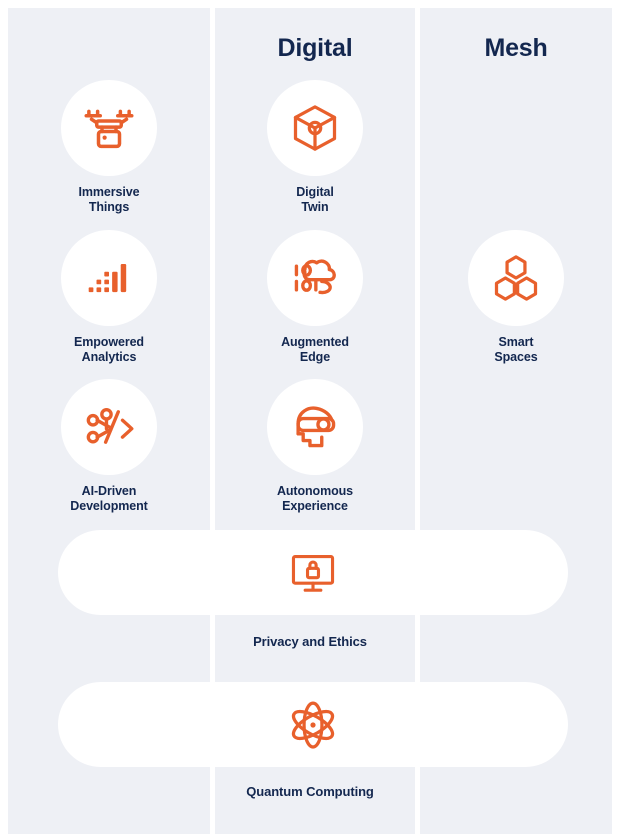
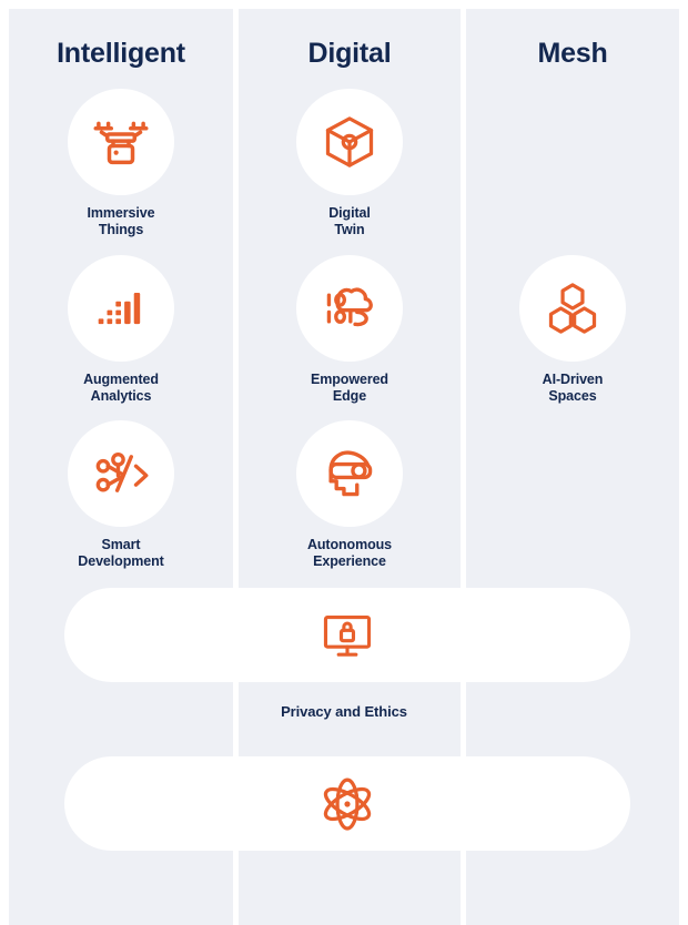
+ Intelligent
  Digital
  Mesh
  Immersive
  Things
- Empowered
+ Augmented
  Analytics
- AI-Driven
+ Smart
  Development
  Digital
  Twin
- Augmented
+ Empowered
  Edge
  Autonomous
  Experience
- Smart
+ AI-Driven
  Spaces
  Privacy and Ethics
- Quantum Computing
